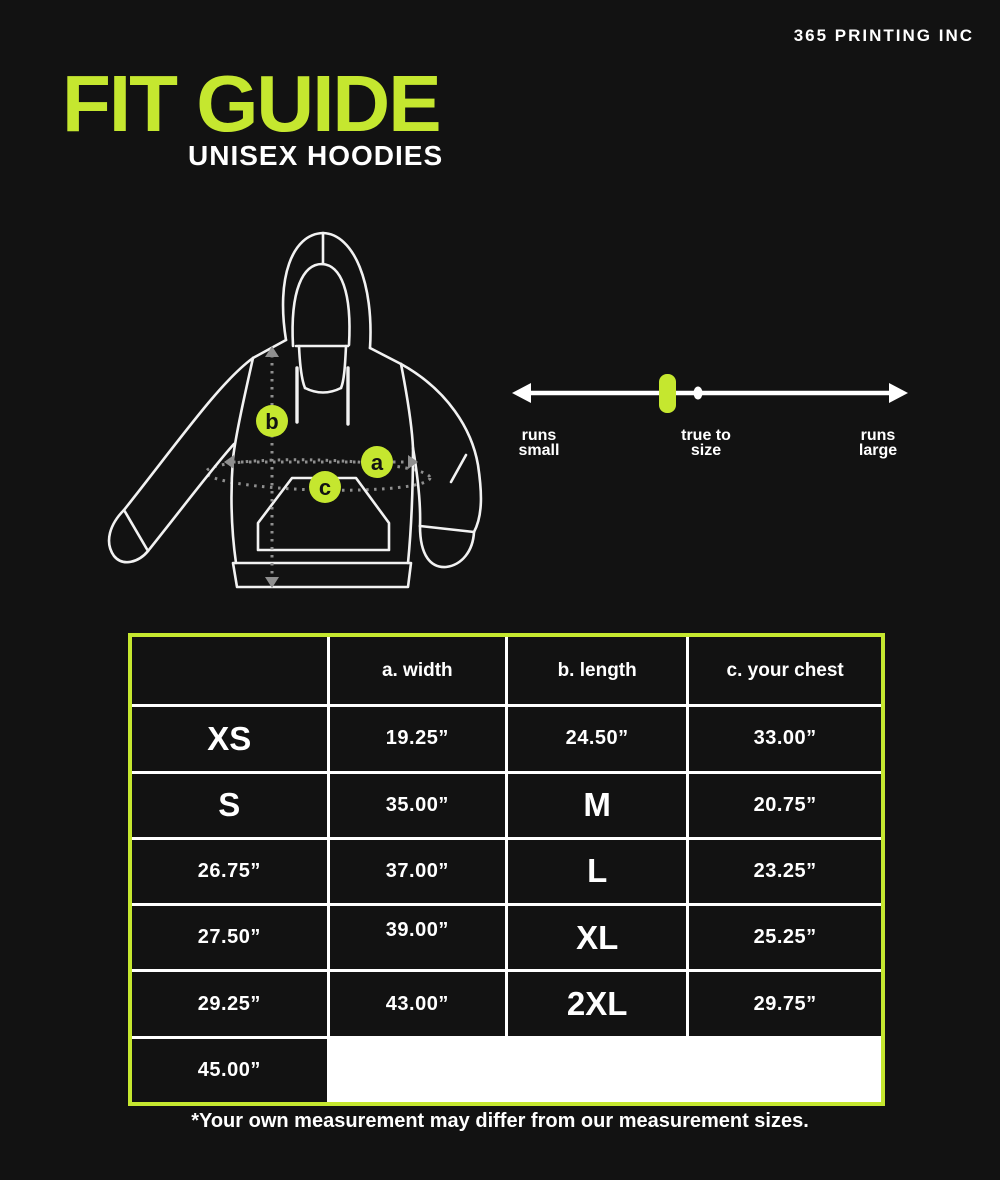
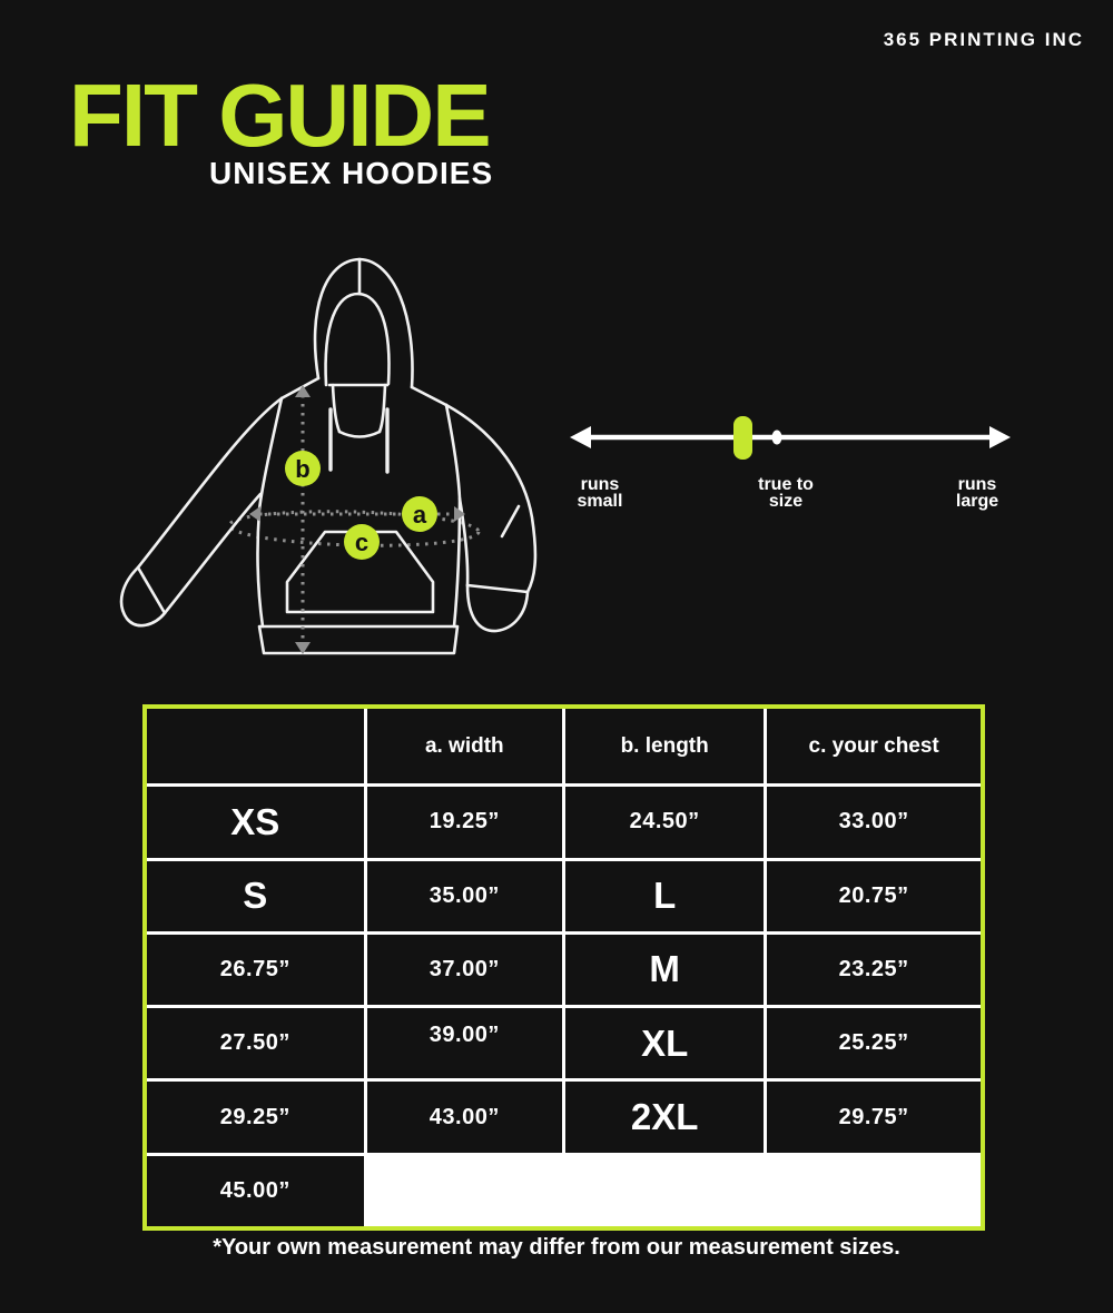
  365 PRINTING INC
  FIT GUIDE
  UNISEX HOODIES
  b
  a
  c
  runs
  small
  true to
  size
  runs
  large
  a. width
  b. length
  c. your chest
  XS
  19.25”
  24.50”
  33.00”
  S
  35.00”
- M
+ L
  20.75”
  26.75”
  37.00”
- L
+ M
  23.25”
  27.50”
  39.00”
  XL
  25.25”
  29.25”
  43.00”
  2XL
  29.75”
  45.00”
  *Your own measurement may differ from our measurement sizes.
